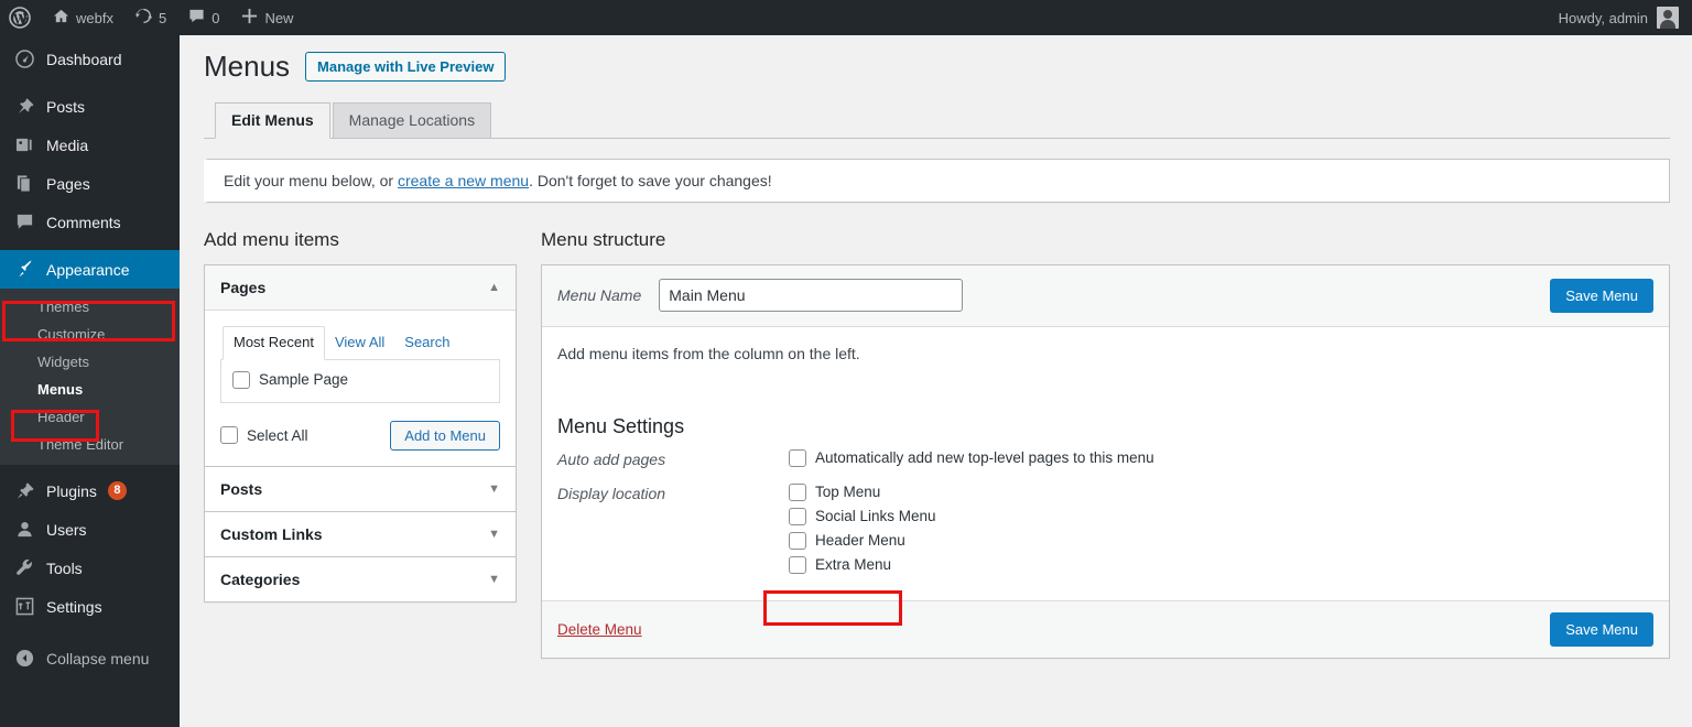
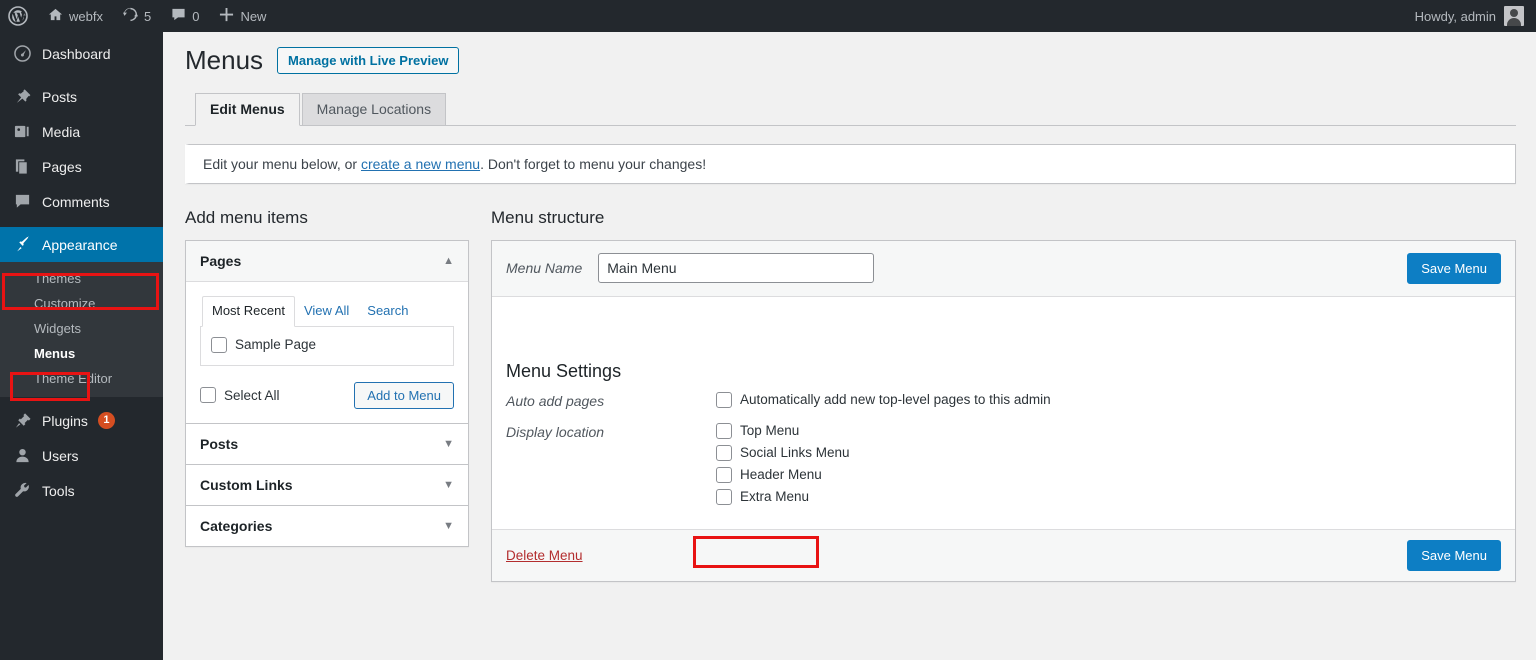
  webfx
  5
  0
  New
  Howdy, admin
  Dashboard
  Posts
  Media
  Pages
  Comments
  Appearance
  Themes
  Customize
  Widgets
  Menus
- Header
  Theme Editor
  Plugins
- 8
+ 1
  Users
  Tools
- Settings
- Collapse menu
  Menus
  Manage with Live Preview
  Edit Menus
  Manage Locations
- Edit your menu below, or create a new menu. Don't forget to save your changes!
+ Edit your menu below, or create a new menu. Don't forget to menu your changes!
  Add menu items
  Pages
  ▲
  Most Recent
  View All
  Search
  Sample Page
  Select All
  Add to Menu
  Posts
  ▼
  Custom Links
  ▼
  Categories
  ▼
  Menu structure
  Menu Name
  Main Menu
  Save Menu
- Add menu items from the column on the left.
  Menu Settings
  Auto add pages
- Automatically add new top-level pages to this menu
+ Automatically add new top-level pages to this admin
  Display location
  Top Menu
  Social Links Menu
  Header Menu
  Extra Menu
  Delete Menu
  Save Menu
